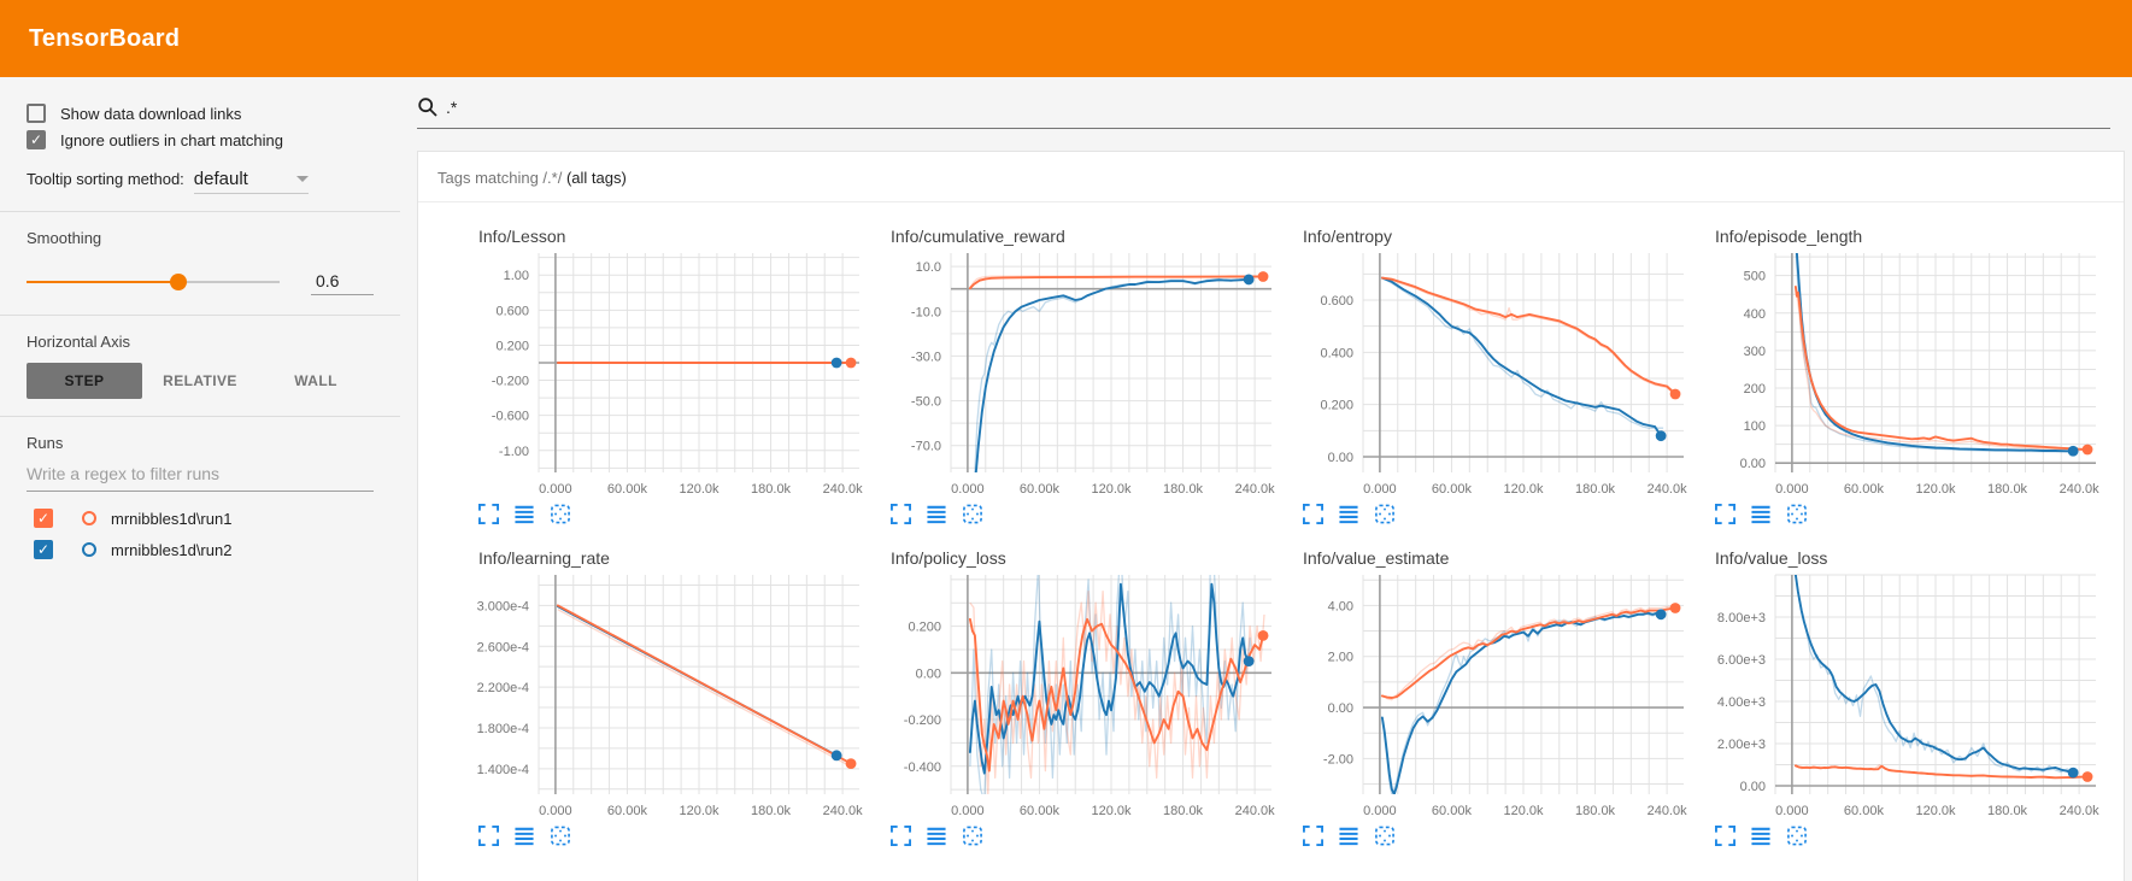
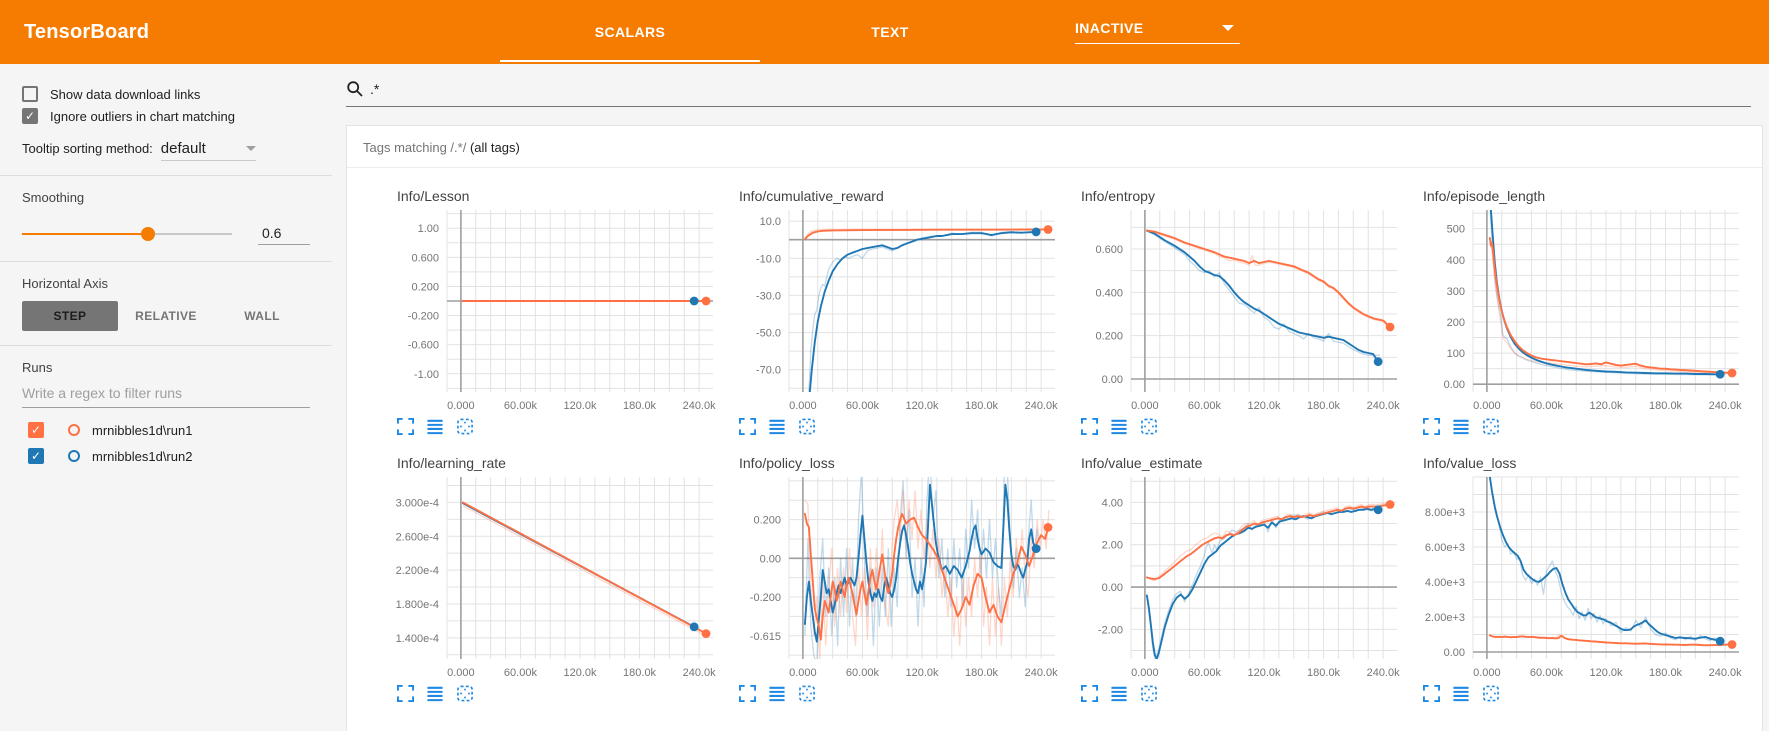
  TensorBoard
+ SCALARS
+ TEXT
+ INACTIVE
  Show data download links
  ✓
  Ignore outliers in chart matching
  Tooltip sorting method:
  default
  Smoothing
  0.6
  Horizontal Axis
  STEP
  RELATIVE
  WALL
  Runs
  Write a regex to filter runs
  ✓
  mrnibbles1d\run1
  ✓
  mrnibbles1d\run2
  .*
  Tags matching /.*/ (all tags)
  Info/Lesson
  1.00
  0.600
  0.200
  -0.200
  -0.600
  -1.00
  0.000
  60.00k
  120.0k
  180.0k
  240.0k
  Info/cumulative_reward
  10.0
  -10.0
  -30.0
  -50.0
  -70.0
  0.000
  60.00k
  120.0k
  180.0k
  240.0k
  Info/entropy
  0.600
  0.400
  0.200
  0.00
  0.000
  60.00k
  120.0k
  180.0k
  240.0k
  Info/episode_length
  500
  400
  300
  200
  100
  0.00
  0.000
  60.00k
  120.0k
  180.0k
  240.0k
  Info/learning_rate
  3.000e-4
  2.600e-4
  2.200e-4
  1.800e-4
  1.400e-4
  0.000
  60.00k
  120.0k
  180.0k
  240.0k
  Info/policy_loss
  0.200
  0.00
  -0.200
- -0.400
+ -0.615
  0.000
  60.00k
  120.0k
  180.0k
  240.0k
  Info/value_estimate
  4.00
  2.00
  0.00
  -2.00
  0.000
  60.00k
  120.0k
  180.0k
  240.0k
  Info/value_loss
  8.00e+3
  6.00e+3
  4.00e+3
  2.00e+3
  0.00
  0.000
  60.00k
  120.0k
  180.0k
  240.0k
